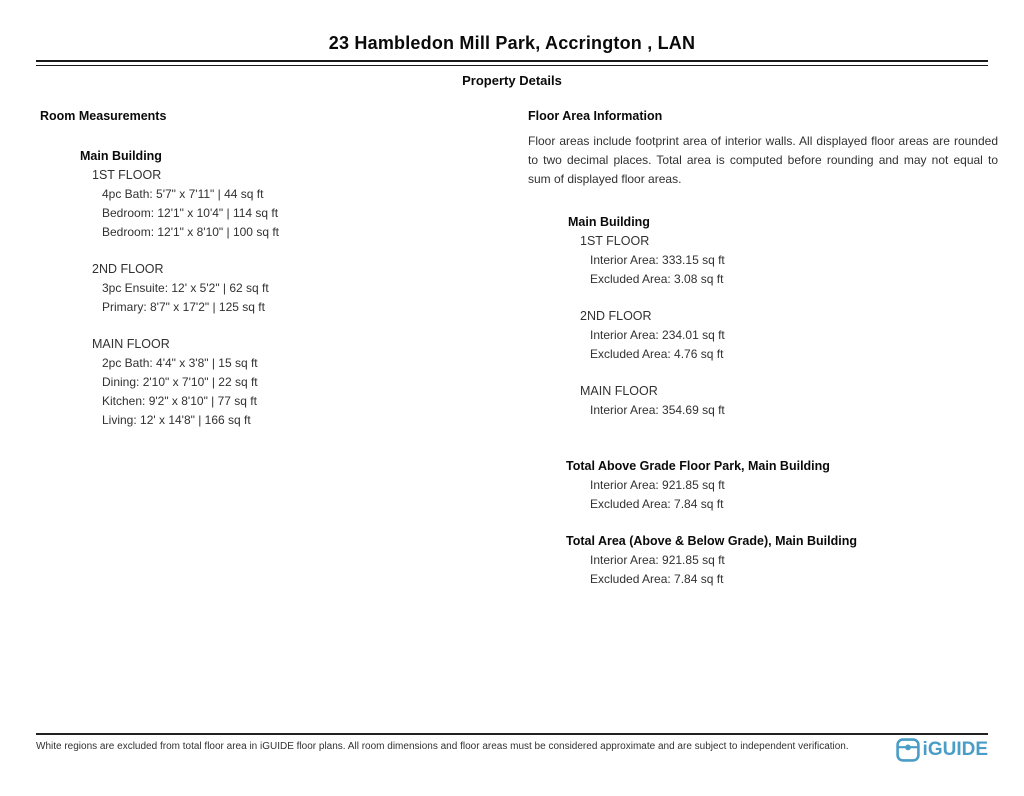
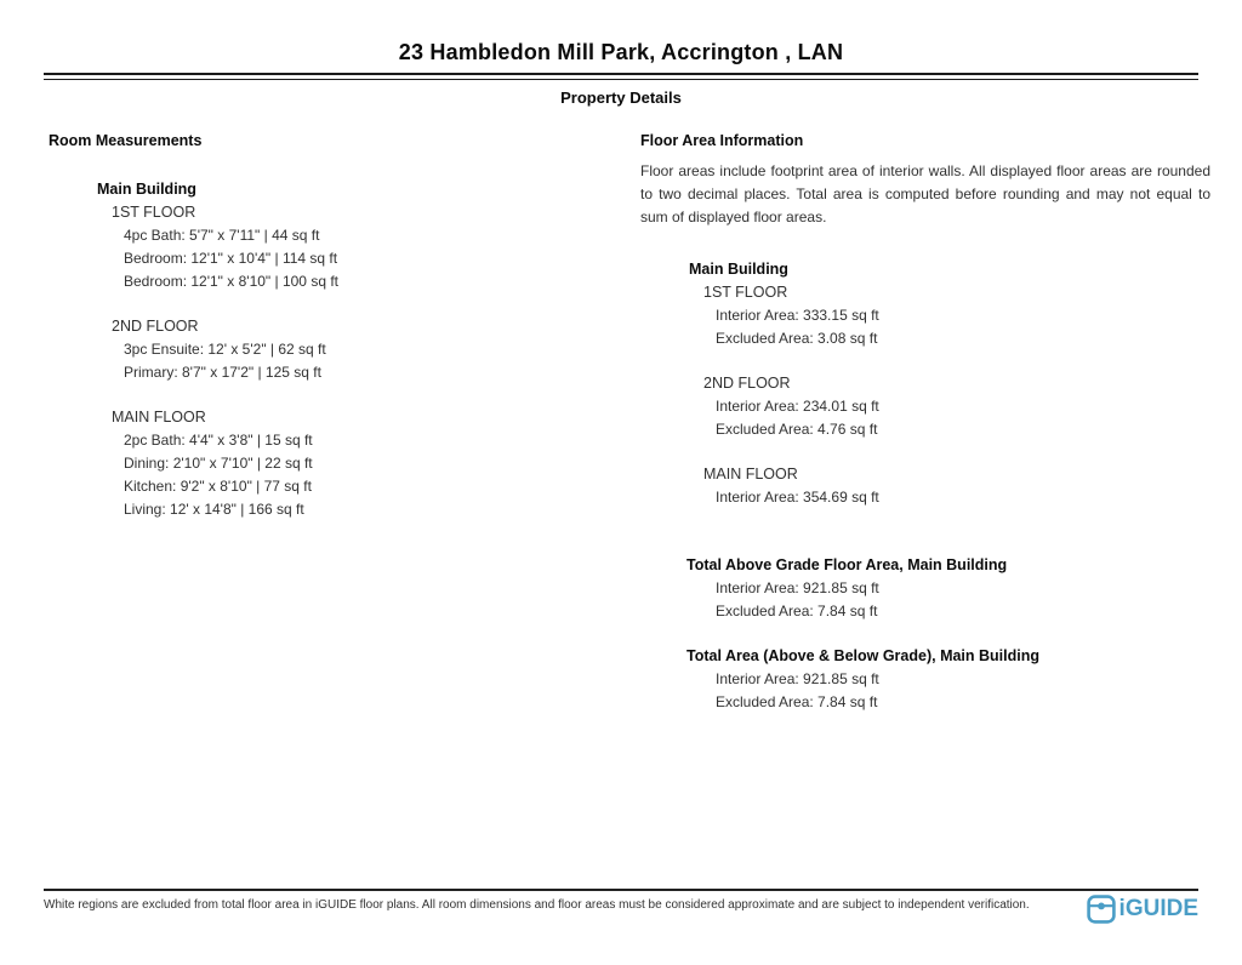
  23 Hambledon Mill Park, Accrington , LAN
  Property Details
  Room Measurements
  Main Building
  1ST FLOOR
  4pc Bath: 5'7" x 7'11" | 44 sq ft
  Bedroom: 12'1" x 10'4" | 114 sq ft
  Bedroom: 12'1" x 8'10" | 100 sq ft
  2ND FLOOR
  3pc Ensuite: 12' x 5'2" | 62 sq ft
  Primary: 8'7" x 17'2" | 125 sq ft
  MAIN FLOOR
  2pc Bath: 4'4" x 3'8" | 15 sq ft
  Dining: 2'10" x 7'10" | 22 sq ft
  Kitchen: 9'2" x 8'10" | 77 sq ft
  Living: 12' x 14'8" | 166 sq ft
  Floor Area Information
  Floor areas include footprint area of interior walls. All displayed floor areas are rounded to two decimal places. Total area is computed before rounding and may not equal to sum of displayed floor areas.
  Main Building
  1ST FLOOR
  Interior Area: 333.15 sq ft
  Excluded Area: 3.08 sq ft
  2ND FLOOR
  Interior Area: 234.01 sq ft
  Excluded Area: 4.76 sq ft
  MAIN FLOOR
  Interior Area: 354.69 sq ft
- Total Above Grade Floor Park, Main Building
+ Total Above Grade Floor Area, Main Building
  Interior Area: 921.85 sq ft
  Excluded Area: 7.84 sq ft
  Total Area (Above & Below Grade), Main Building
  Interior Area: 921.85 sq ft
  Excluded Area: 7.84 sq ft
  White regions are excluded from total floor area in iGUIDE floor plans. All room dimensions and floor areas must be considered approximate and are subject to independent verification.
  iGUIDE
